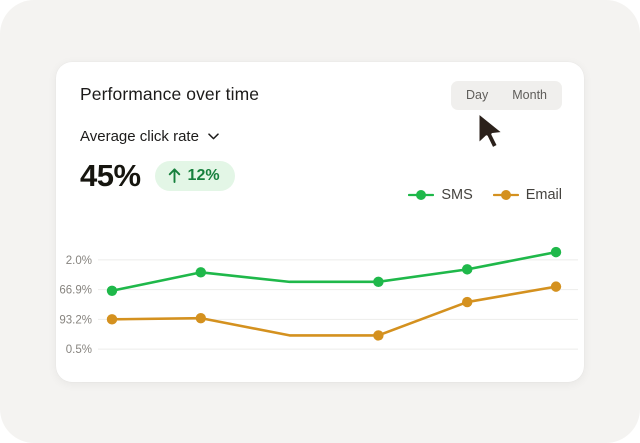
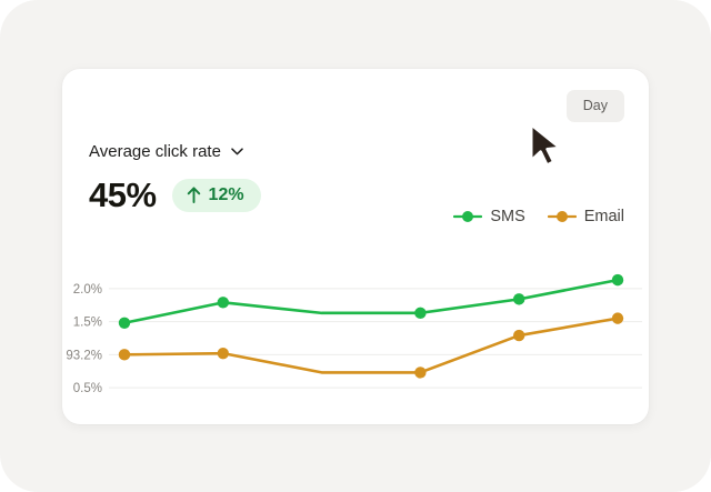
- Performance over time
  Day
- Month
  Average click rate
  45%
  12%
  SMS
  Email
  0.5%
  93.2%
- 66.9%
+ 1.5%
  2.0%
